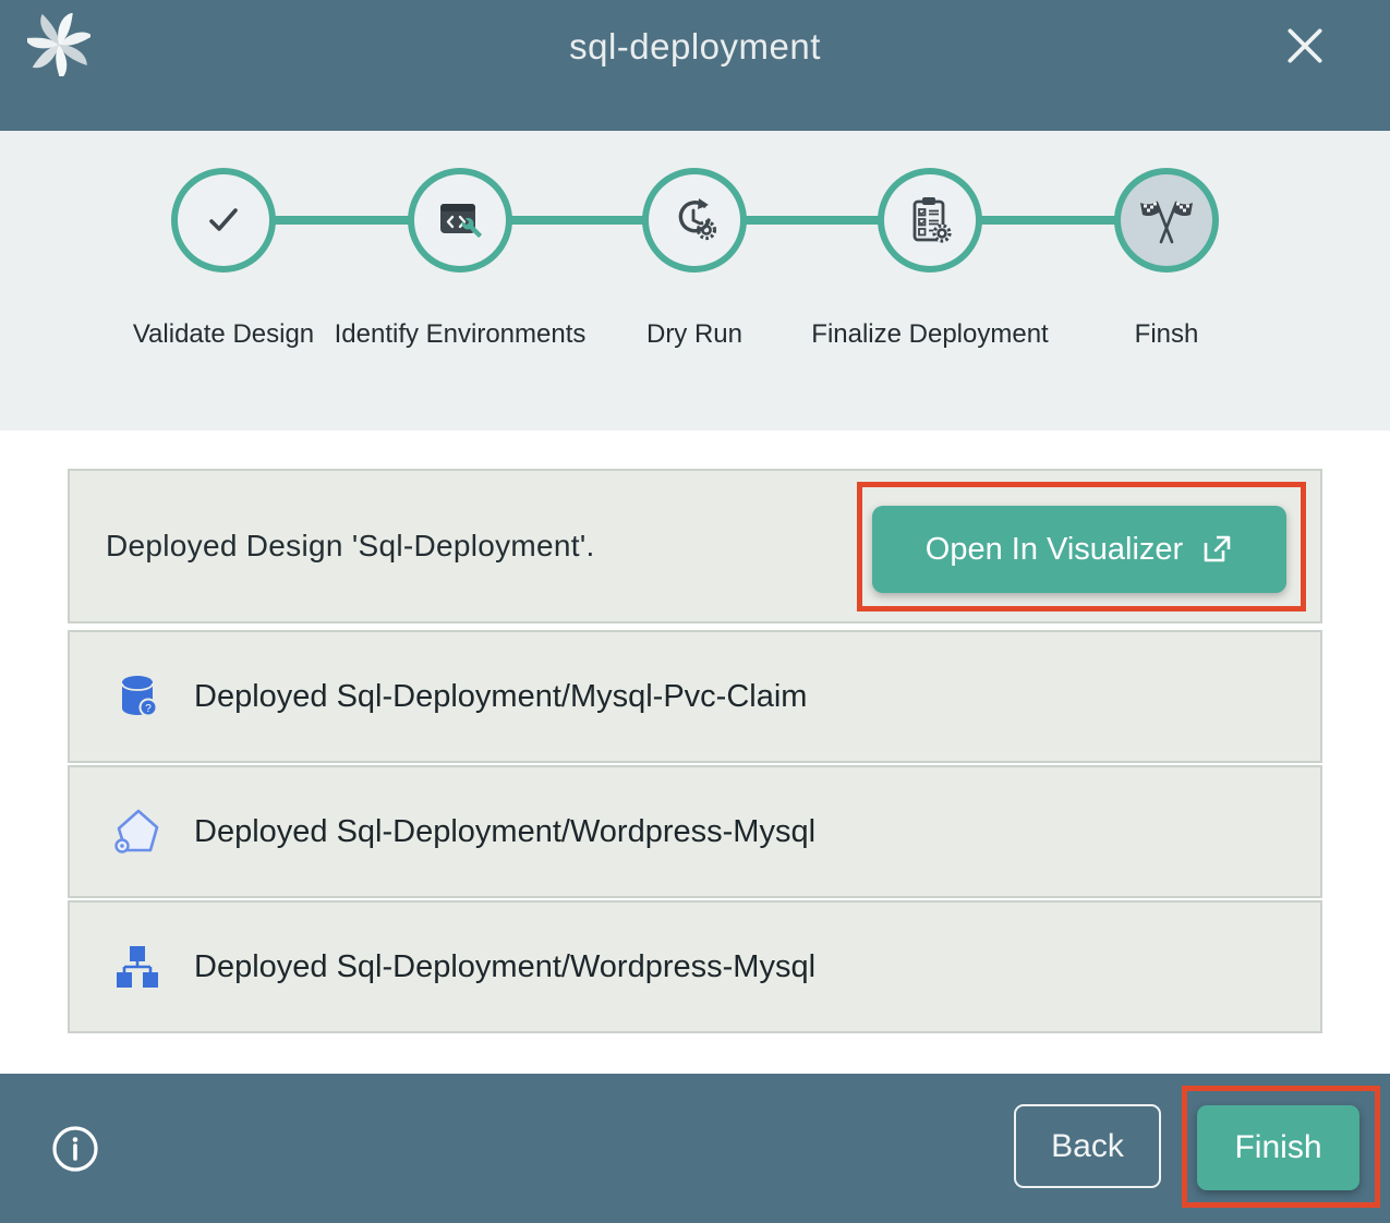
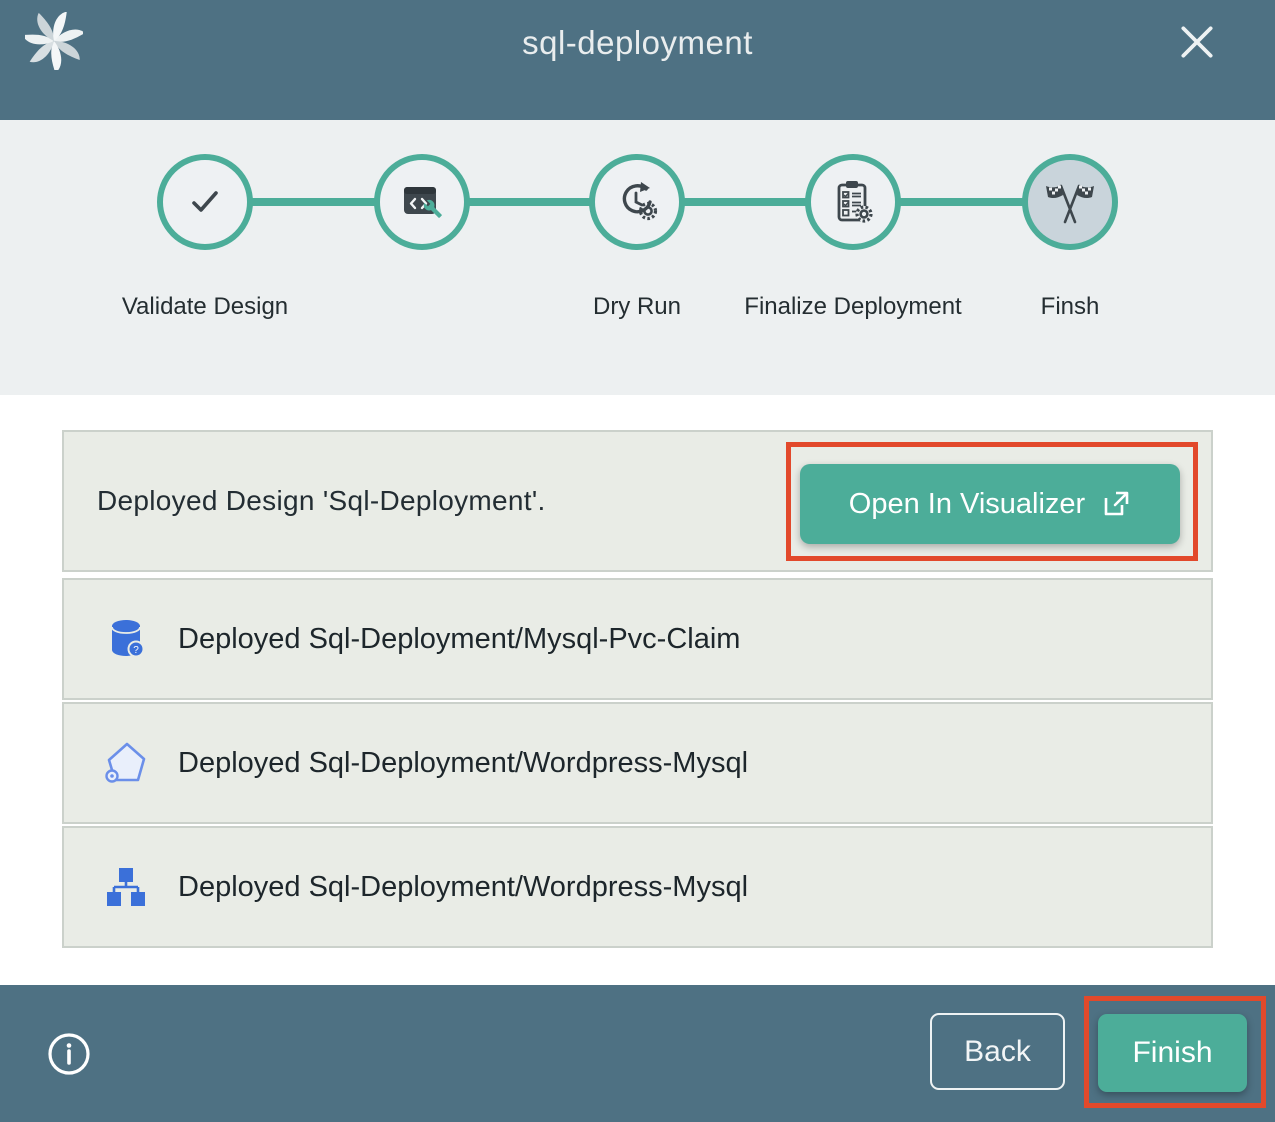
  sql-deployment
  Validate Design
- Identify Environments
  Dry Run
  Finalize Deployment
  Finsh
  Deployed Design 'Sql-Deployment'.
  Open In Visualizer
  ?
  Deployed Sql-Deployment/Mysql-Pvc-Claim
  Deployed Sql-Deployment/Wordpress-Mysql
  Deployed Sql-Deployment/Wordpress-Mysql
  Back
  Finish
